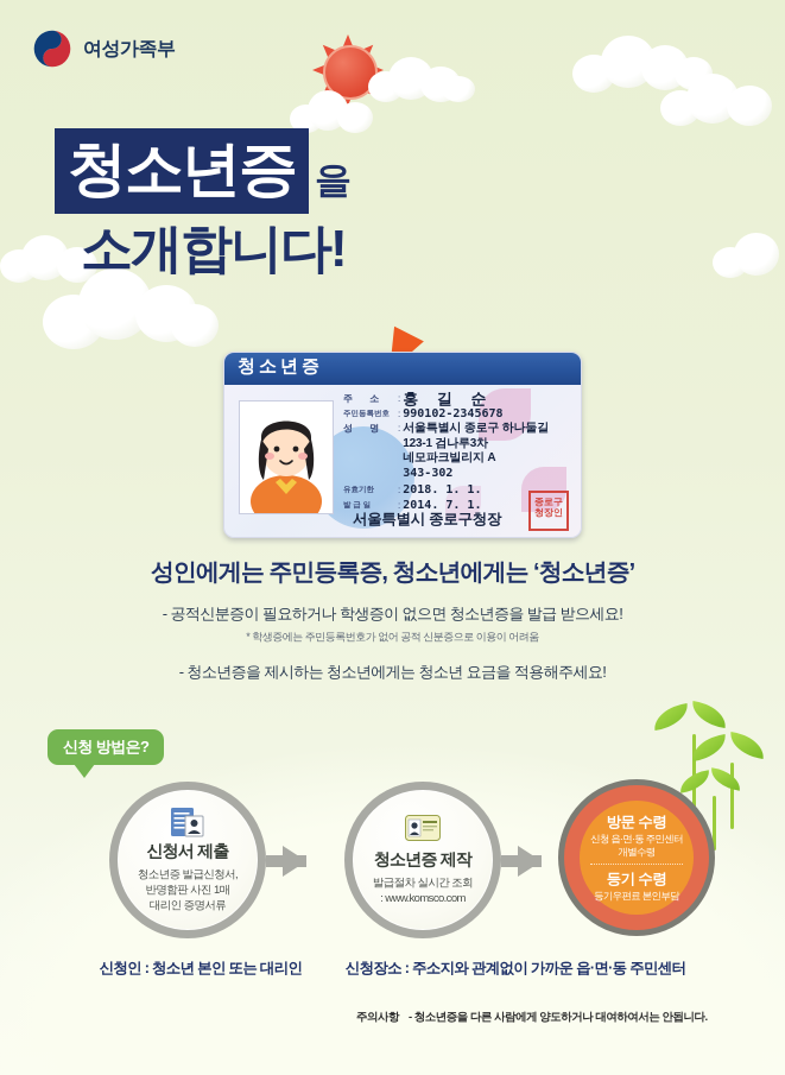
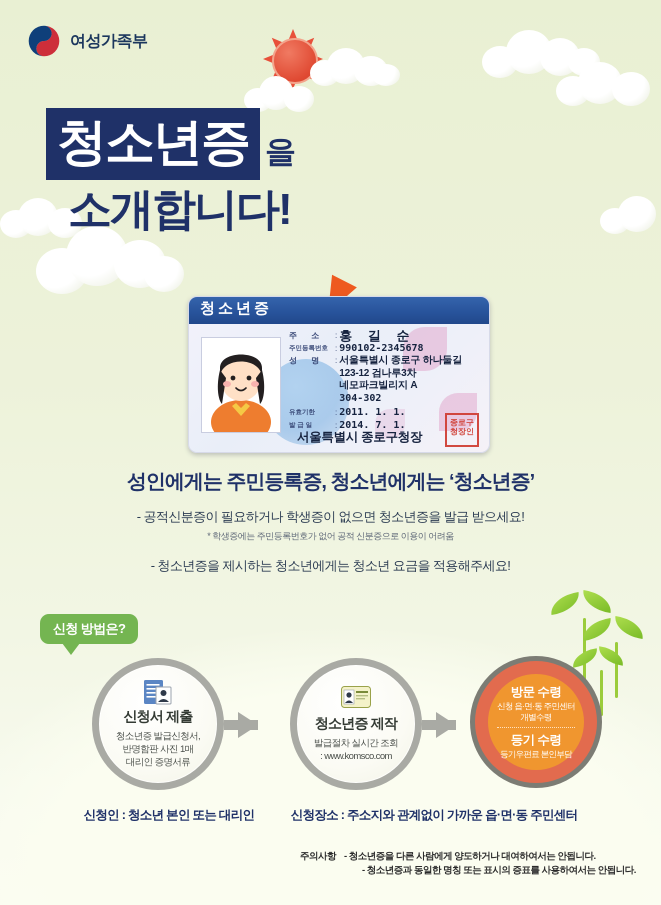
  여성가족부
  청소년증
  을
  소개합니다!
  청소년증
  주 소
  :
  홍 길 순
  :
  990102-2345678
  성 명
  :
  서울특별시 종로구 하나둘길
- 123-1 검나루3차
+ 123-12 검나루3차
  네모파크빌리지 A
- 343-302
+ 304-302
  :
- 2018. 1. 1.
+ 2011. 1. 1.
  :
  2014. 7. 1.
  서울특별시 종로구청장
  종로구청장인
  성인에게는 주민등록증, 청소년에게는 ‘청소년증’
  - 공적신분증이 필요하거나 학생증이 없으면 청소년증을 발급 받으세요!
  * 학생증에는 주민등록번호가 없어 공적 신분증으로 이용이 어려움
  - 청소년증을 제시하는 청소년에게는 청소년 요금을 적용해주세요!
  신청 방법은?
  신청서 제출
  청소년증 발급신청서,
  반명함판 사진 1매
  대리인 증명서류
  청소년증 제작
  발급절차 실시간 조회
  : www.komsco.com
  방문 수령
  신청 읍·면·동 주민센터
  개별수령
  등기 수령
  등기우편료 본인부담
  신청인 : 청소년 본인 또는 대리인 신청장소 : 주소지와 관계없이 가까운 읍·면·동 주민센터
  주의사항
  - 청소년증을 다른 사람에게 양도하거나 대여하여서는 안됩니다.
+ - 청소년증과 동일한 명칭 또는 표시의 증표를 사용하여서는 안됩니다.
